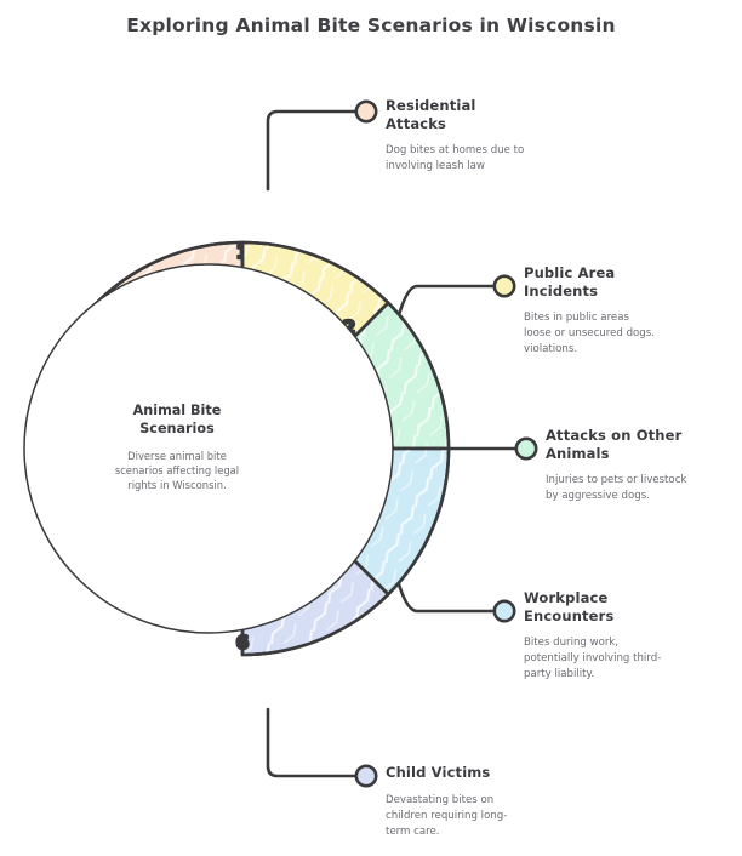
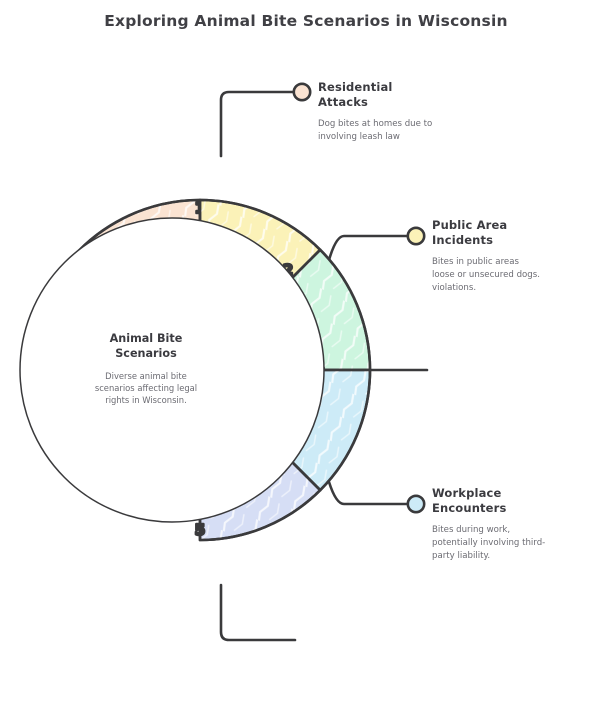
  Exploring Animal Bite Scenarios in Wisconsin
  2
- 6
+ 5
  Animal Bite
  Scenarios
  Diverse animal bite
  scenarios affecting legal
  rights in Wisconsin.
  Residential
  Attacks
  Dog bites at homes due to
  involving leash law
  Public Area
  Incidents
  Bites in public areas
  loose or unsecured dogs.
  violations.
- Attacks on Other
- Animals
- Injuries to pets or livestock
- by aggressive dogs.
  Workplace
  Encounters
  Bites during work,
  potentially involving third-
  party liability.
- Child Victims
- Devastating bites on
- children requiring long-
- term care.
